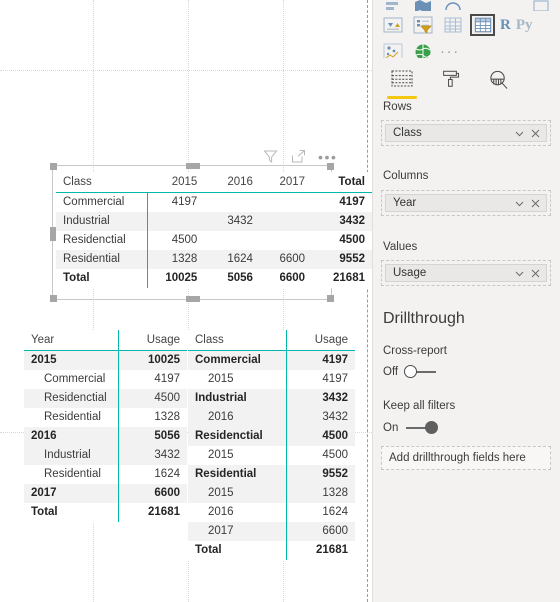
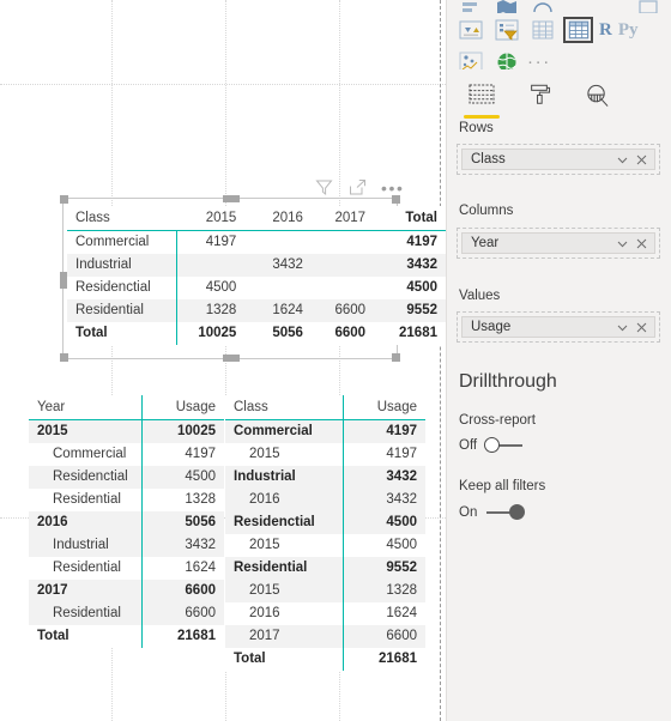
  •••
  Class	2015	2016	2017	Total
  Commercial	4197			4197
  Industrial		3432		3432
  Residenctial	4500			4500
  Residential	1328	1624	6600	9552
  Total	10025	5056	6600	21681
  Year	Usage
  2015	10025
  Commercial	4197
  Residenctial	4500
  Residential	1328
  2016	5056
  Industrial	3432
  Residential	1624
  2017	6600
+ Residential	6600
  Total	21681
  Class	Usage
  Commercial	4197
  2015	4197
  Industrial	3432
  2016	3432
  Residenctial	4500
  2015	4500
  Residential	9552
  2015	1328
  2016	1624
  2017	6600
  Total	21681
  R
  Py
  ···
  Rows
  Class
  Columns
  Year
  Values
  Usage
  Drillthrough
  Cross-report
  Off
  Keep all filters
  On
- Add drillthrough fields here
